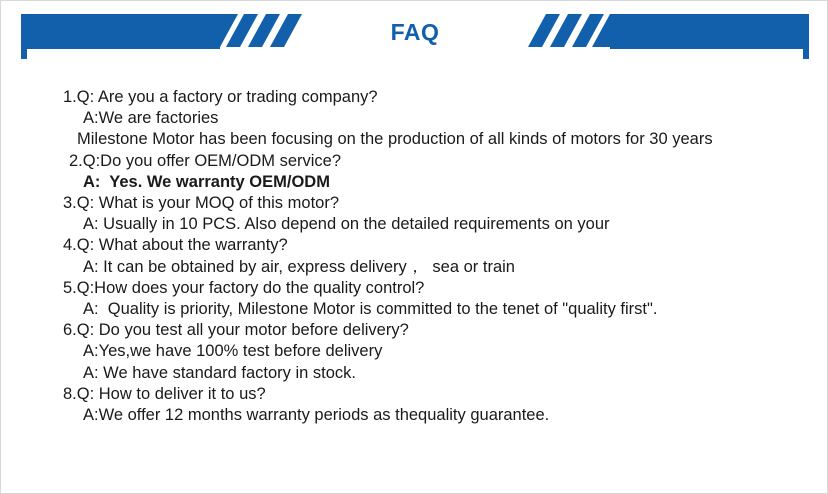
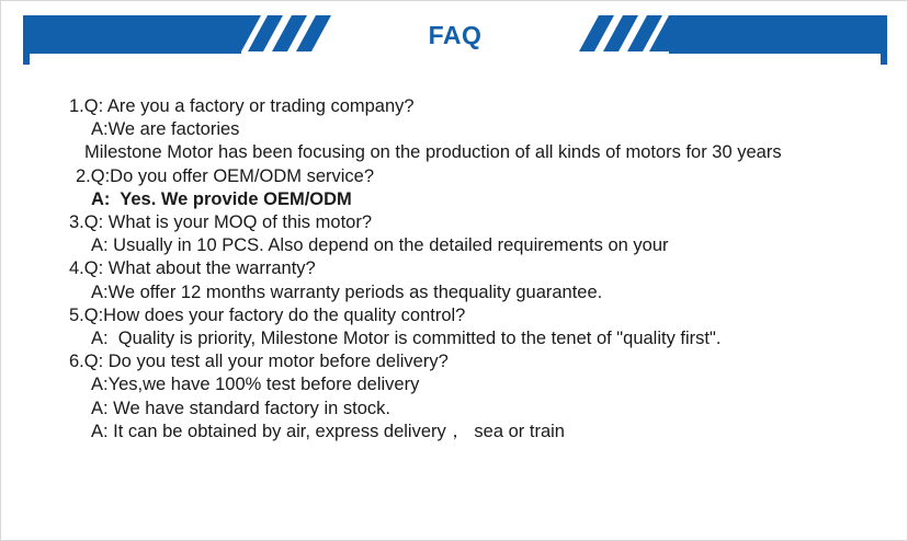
  FAQ
  1.Q: Are you a factory or trading company?
  A:We are factories
  Milestone Motor has been focusing on the production of all kinds of motors for 30 years
  2.Q:Do you offer OEM/ODM service?
- A: Yes. We warranty OEM/ODM
+ A: Yes. We provide OEM/ODM
  3.Q: What is your MOQ of this motor?
  A: Usually in 10 PCS. Also depend on the detailed requirements on your
  4.Q: What about the warranty?
- A: It can be obtained by air, express delivery， sea or train
+ A:We offer 12 months warranty periods as thequality guarantee.
  5.Q:How does your factory do the quality control?
  A: Quality is priority, Milestone Motor is committed to the tenet of "quality first".
  6.Q: Do you test all your motor before delivery?
  A:Yes,we have 100% test before delivery
  A: We have standard factory in stock.
- 8.Q: How to deliver it to us?
- A:We offer 12 months warranty periods as thequality guarantee.
+ A: It can be obtained by air, express delivery， sea or train
